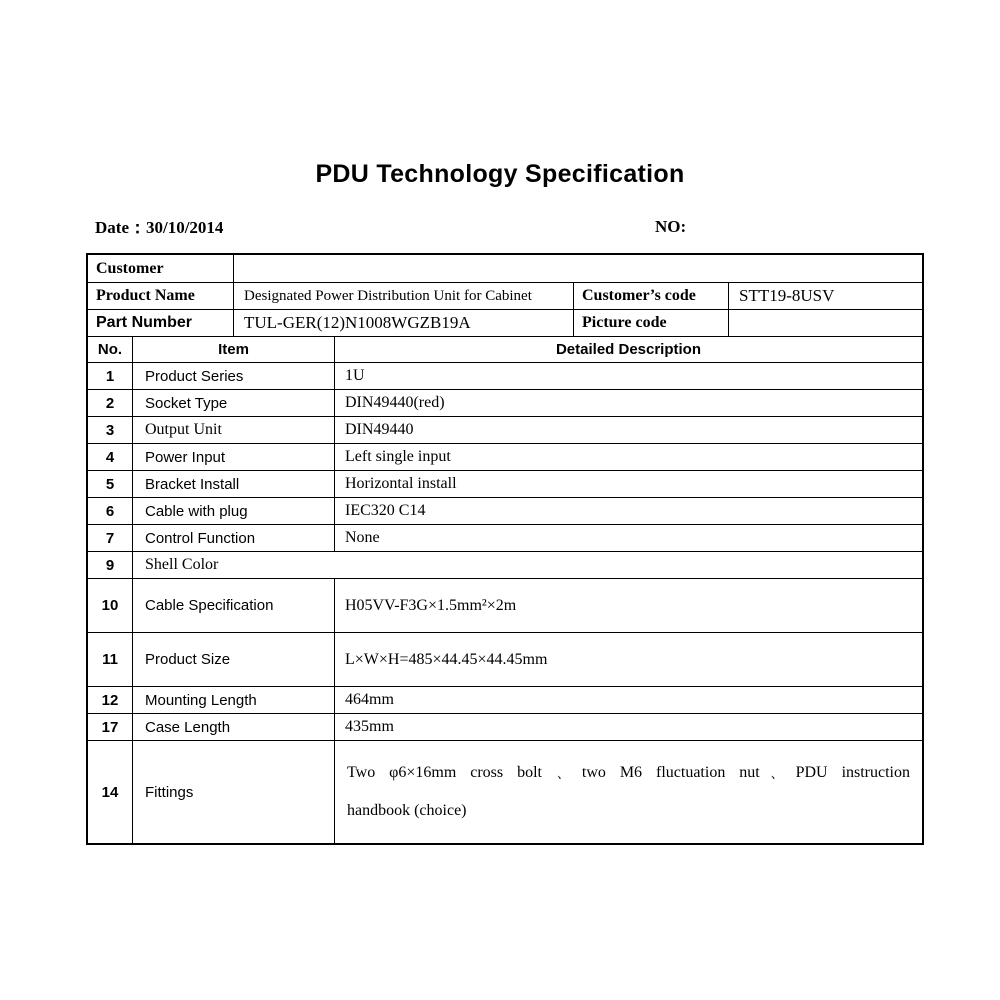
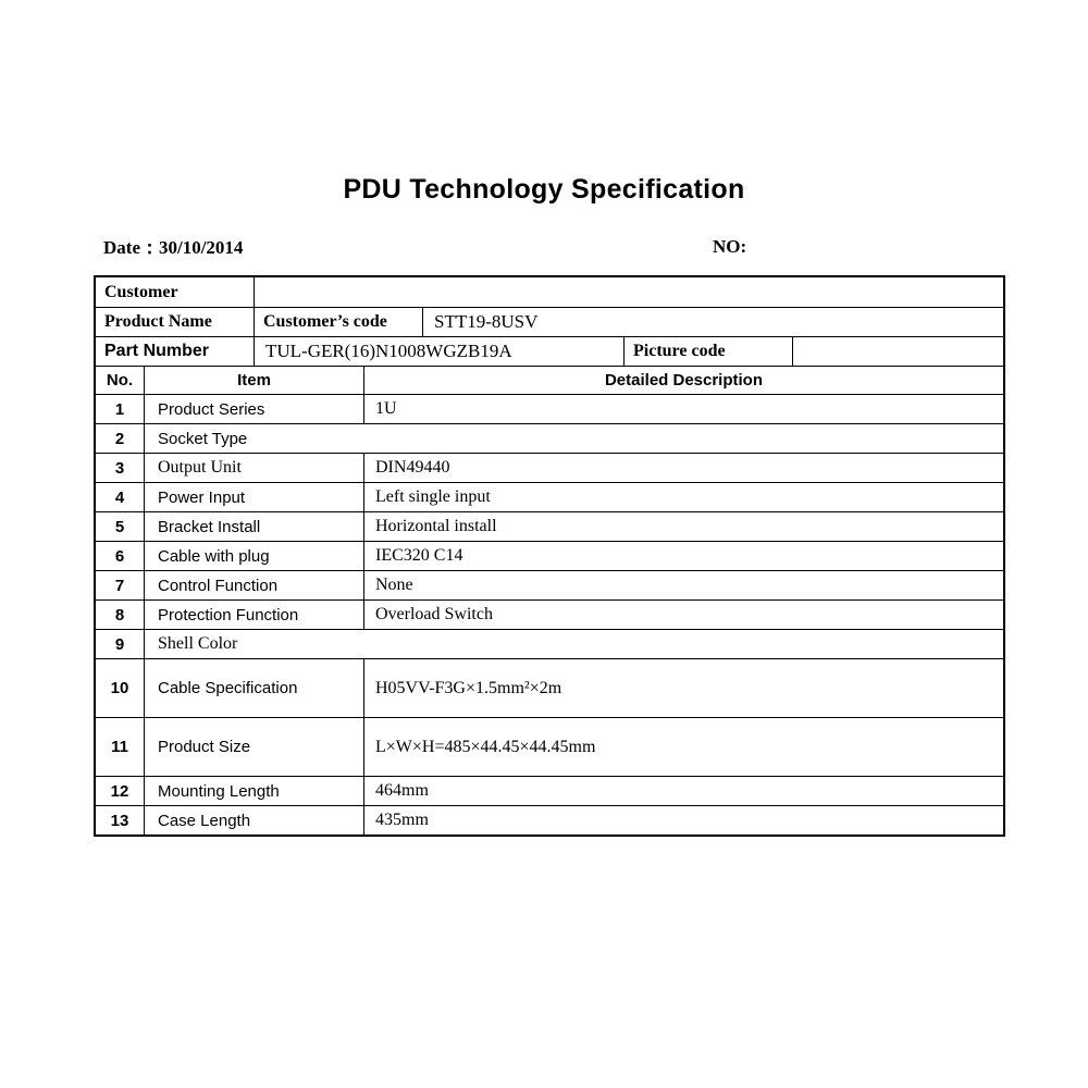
  PDU Technology Specification
  Date：30/10/2014
  NO:
  Customer
  Product Name
- Designated Power Distribution Unit for Cabinet
  Customer’s code
  STT19-8USV
  Part Number
- TUL-GER(12)N1008WGZB19A
+ TUL-GER(16)N1008WGZB19A
  Picture code
  No.
  Item
  Detailed Description
  1
  Product Series
  1U
  2
  Socket Type
- DIN49440(red)
  3
  Output Unit
  DIN49440
  4
  Power Input
  Left single input
  5
  Bracket Install
  Horizontal install
  6
  Cable with plug
  IEC320 C14
  7
  Control Function
  None
+ 8
+ Protection Function
+ Overload Switch
  9
  Shell Color
  10
  Cable Specification
  H05VV-F3G×1.5mm²×2m
  11
  Product Size
  L×W×H=485×44.45×44.45mm
  12
  Mounting Length
  464mm
- 17
+ 13
  Case Length
  435mm
- 14
- Fittings
- Two φ6×16mm cross bolt 、two M6 fluctuation nut、PDU instruction
- handbook (choice)
